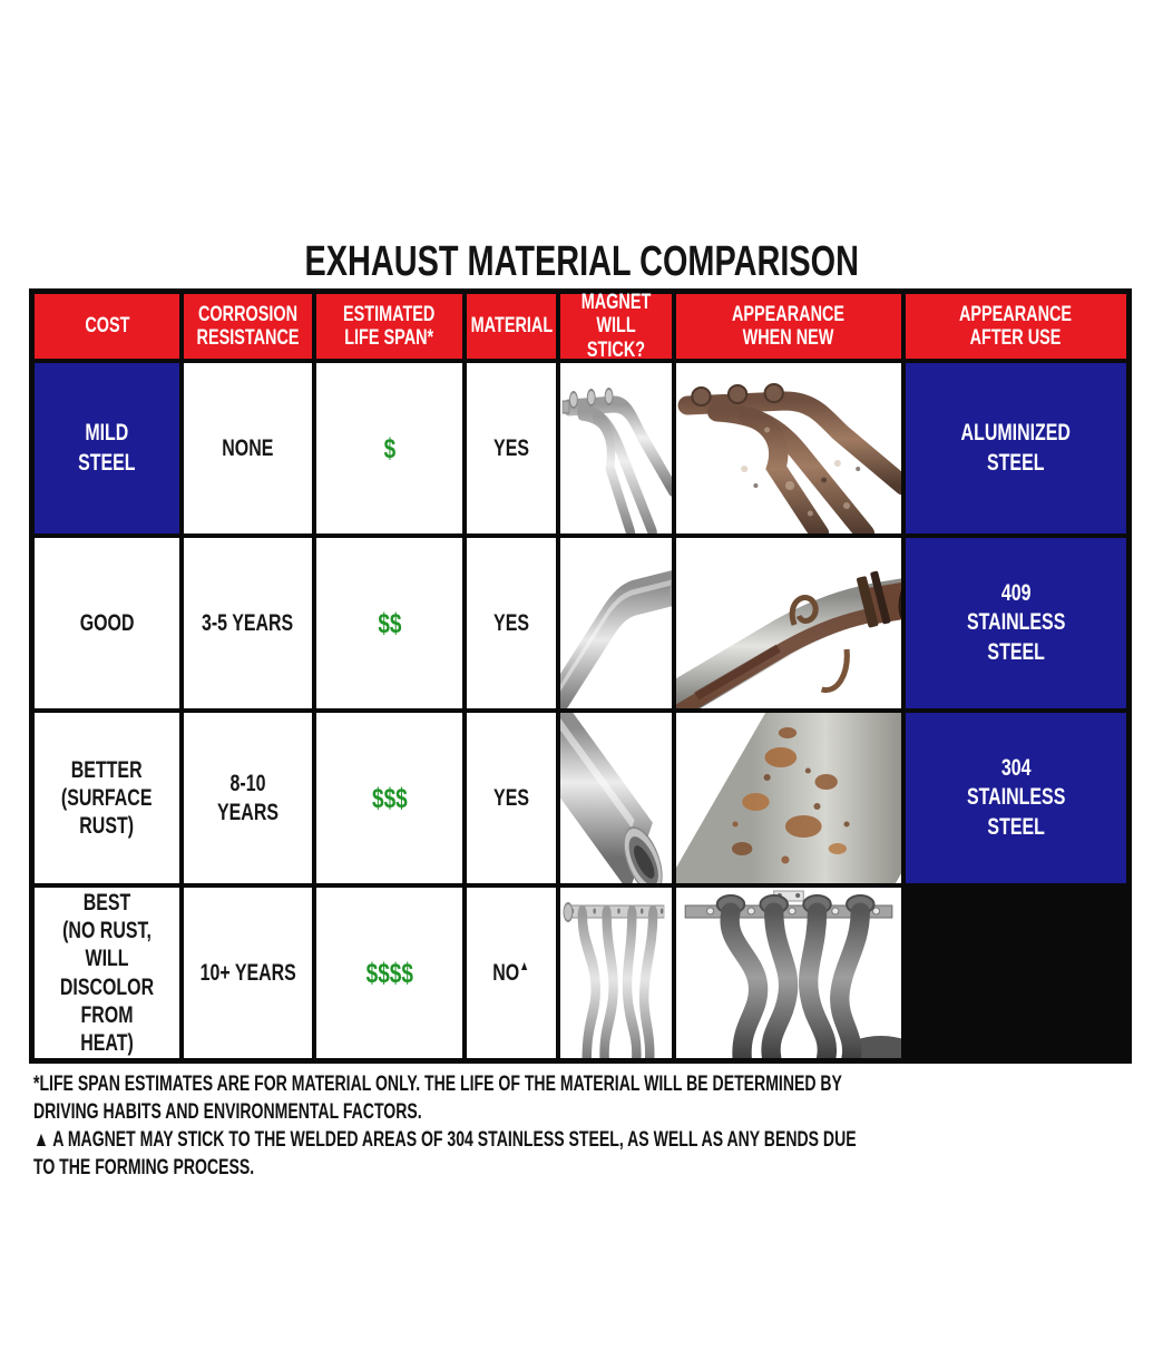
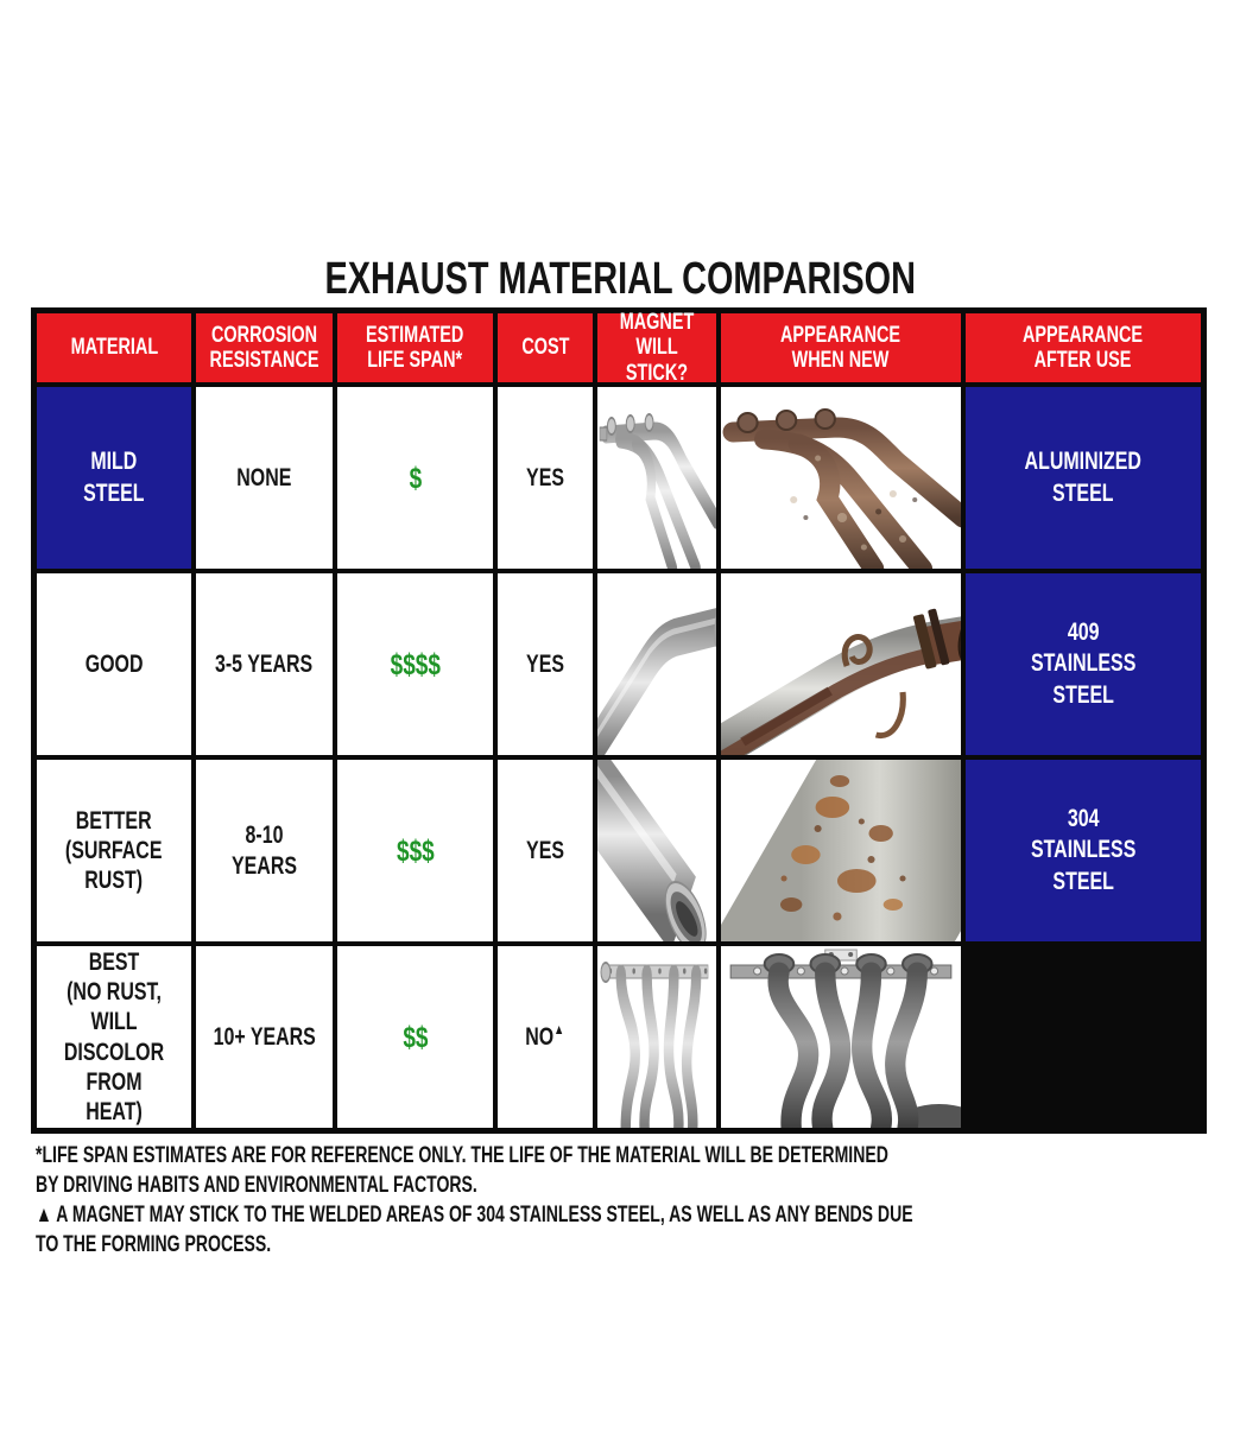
  EXHAUST MATERIAL COMPARISON
- COST
+ MATERIAL
  CORROSION
  RESISTANCE
  ESTIMATED
  LIFE SPAN*
- MATERIAL
+ COST
  MAGNET
  WILL STICK?
  APPEARANCE
  WHEN NEW
  APPEARANCE
  AFTER USE
  MILD
  STEEL
  NONE
  $
  YES
  ALUMINIZED
  STEEL
  GOOD
  3-5 YEARS
- $$
+ $$$$
  YES
  409
  STAINLESS
  STEEL
  BETTER
  (SURFACE
  RUST)
  8-10 YEARS
  $$$
  YES
  304
  STAINLESS
  STEEL
  BEST
  (NO RUST,
  WILL DISCOLOR
  FROM HEAT)
  10+ YEARS
- $$$$
+ $$
  NO▲
- *LIFE SPAN ESTIMATES ARE FOR MATERIAL ONLY. THE LIFE OF THE MATERIAL WILL BE DETERMINED BY DRIVING HABITS AND ENVIRONMENTAL FACTORS.
+ *LIFE SPAN ESTIMATES ARE FOR REFERENCE ONLY. THE LIFE OF THE MATERIAL WILL BE DETERMINED BY DRIVING HABITS AND ENVIRONMENTAL FACTORS.
  ▲ A MAGNET MAY STICK TO THE WELDED AREAS OF 304 STAINLESS STEEL, AS WELL AS ANY BENDS DUE TO THE FORMING PROCESS.
